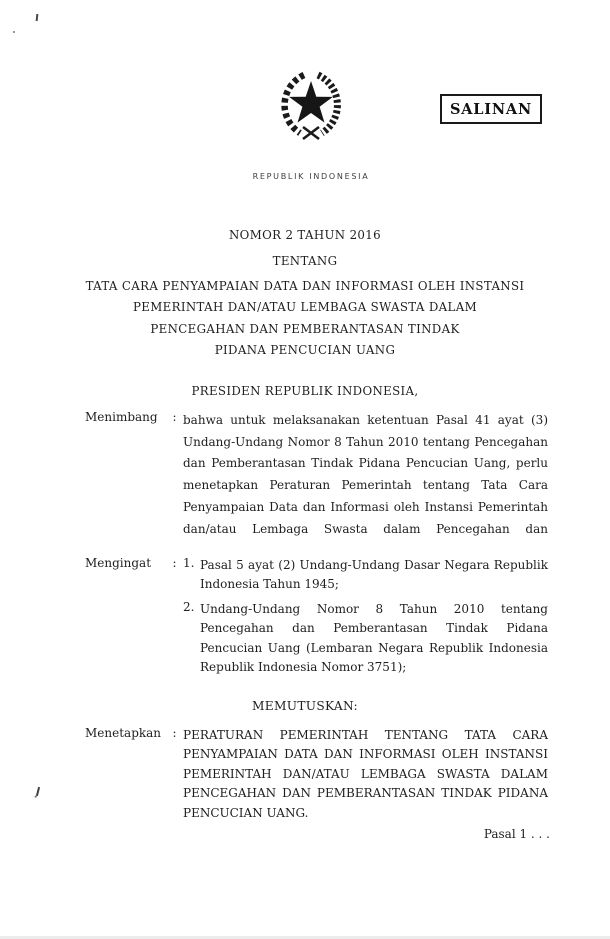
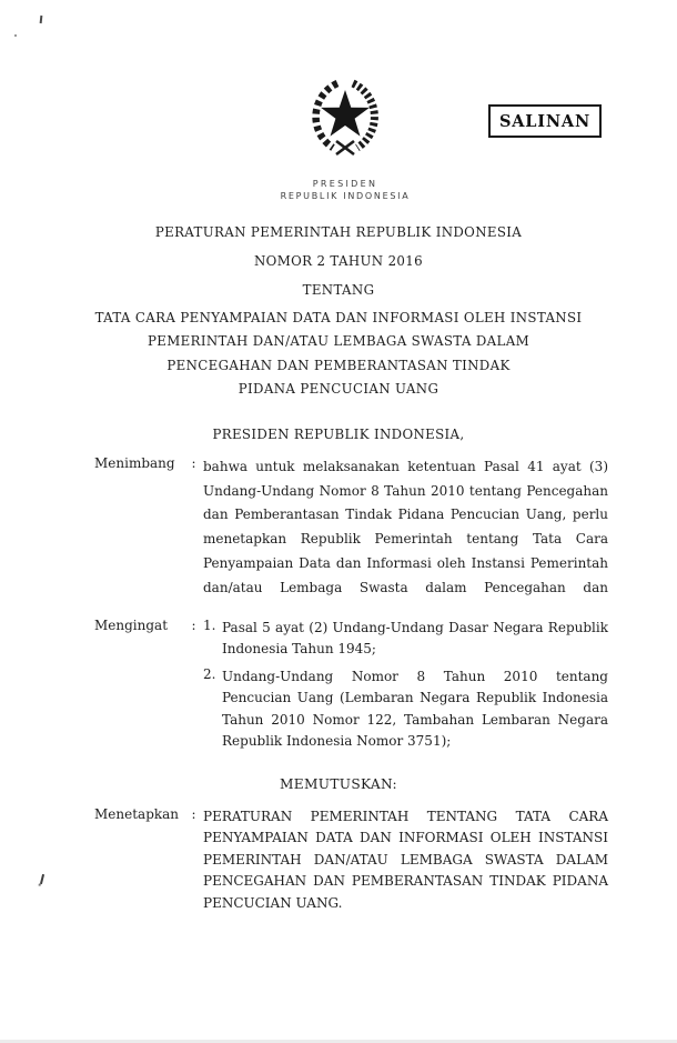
  SALINAN
+ PRESIDEN
  REPUBLIK INDONESIA
+ PERATURAN PEMERINTAH REPUBLIK INDONESIA
  NOMOR 2 TAHUN 2016
  TENTANG
  TATA CARA PENYAMPAIAN DATA DAN INFORMASI OLEH INSTANSI
  PEMERINTAH DAN/ATAU LEMBAGA SWASTA DALAM
  PENCEGAHAN DAN PEMBERANTASAN TINDAK
  PIDANA PENCUCIAN UANG
  PRESIDEN REPUBLIK INDONESIA,
  Menimbang
  :
  bahwa untuk melaksanakan ketentuan Pasal 41 ayat (3)
  Undang-Undang Nomor 8 Tahun 2010 tentang Pencegahan
  dan Pemberantasan Tindak Pidana Pencucian Uang, perlu
- menetapkan Peraturan Pemerintah tentang Tata Cara
+ menetapkan Republik Pemerintah tentang Tata Cara
  Penyampaian Data dan Informasi oleh Instansi Pemerintah
  dan/atau Lembaga Swasta dalam Pencegahan dan
  Mengingat
  :
  1.
  Pasal 5 ayat (2) Undang-Undang Dasar Negara Republik
  Indonesia Tahun 1945;
  2.
  Undang-Undang Nomor 8 Tahun 2010 tentang
- Pencegahan dan Pemberantasan Tindak Pidana
  Pencucian Uang (Lembaran Negara Republik Indonesia
+ Tahun 2010 Nomor 122, Tambahan Lembaran Negara
  Republik Indonesia Nomor 3751);
  MEMUTUSKAN:
  Menetapkan
  :
  PERATURAN PEMERINTAH TENTANG TATA CARA
  PENYAMPAIAN DATA DAN INFORMASI OLEH INSTANSI
  PEMERINTAH DAN/ATAU LEMBAGA SWASTA DALAM
  PENCEGAHAN DAN PEMBERANTASAN TINDAK PIDANA
  PENCUCIAN UANG.
- Pasal 1 . . .
